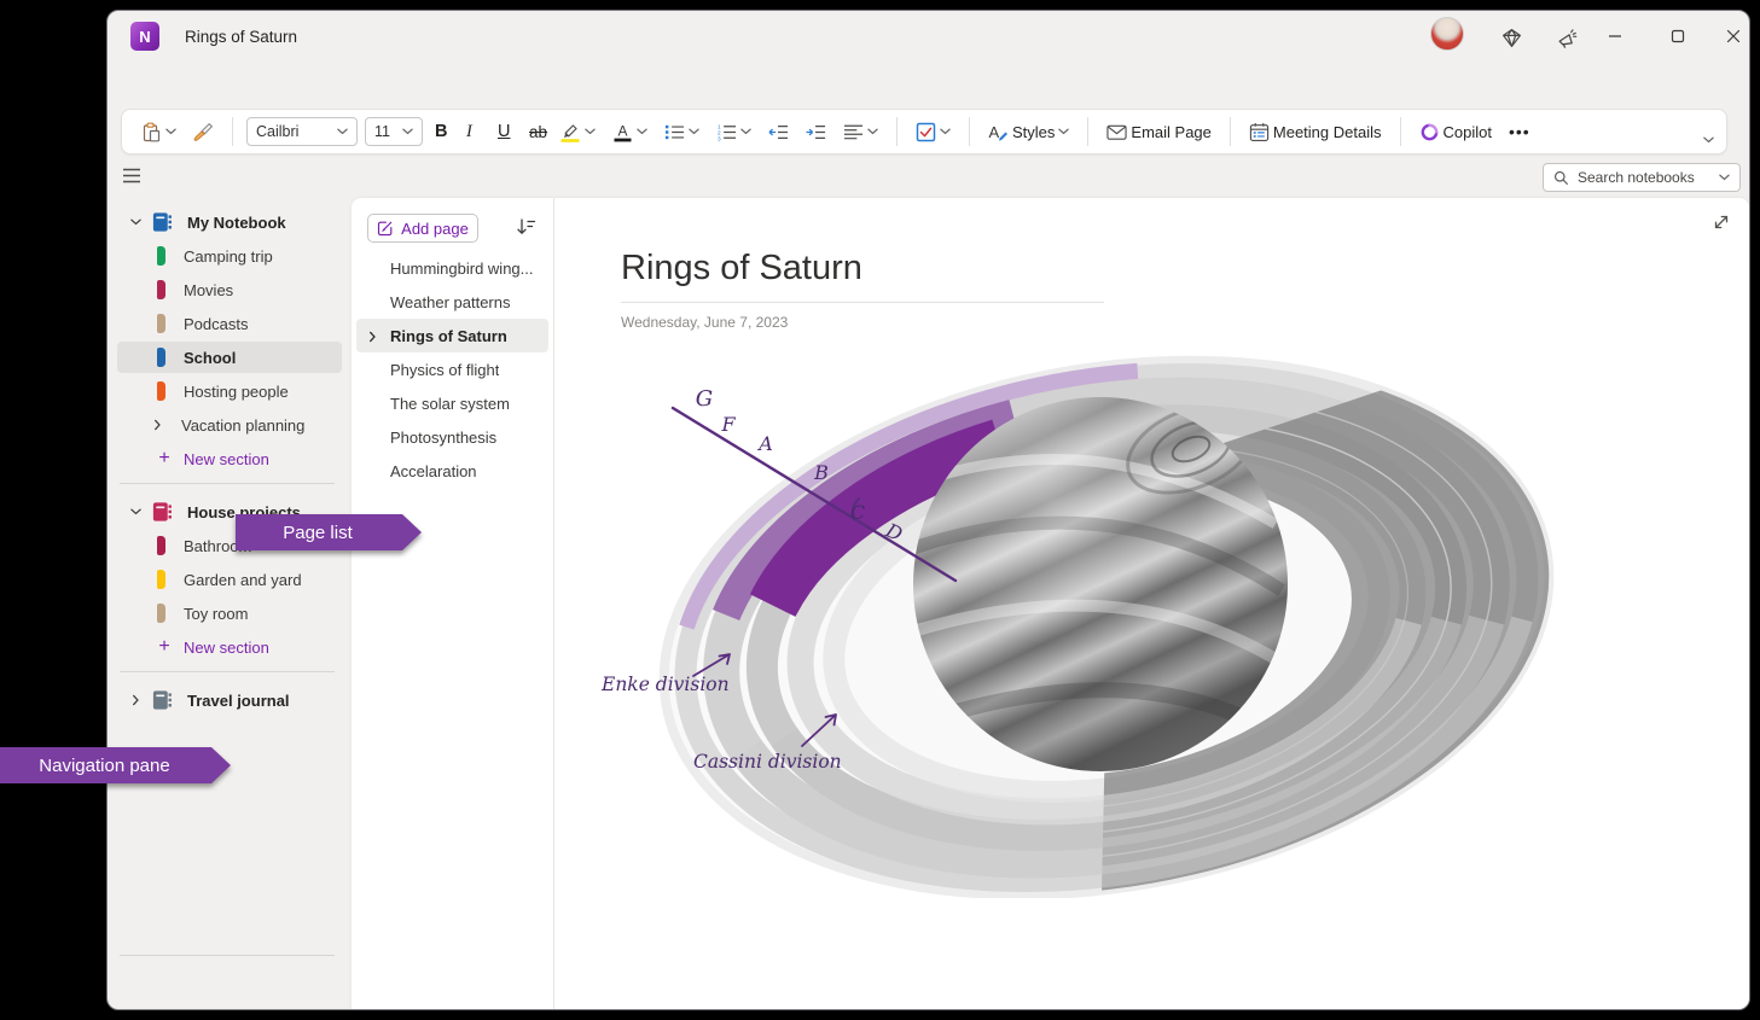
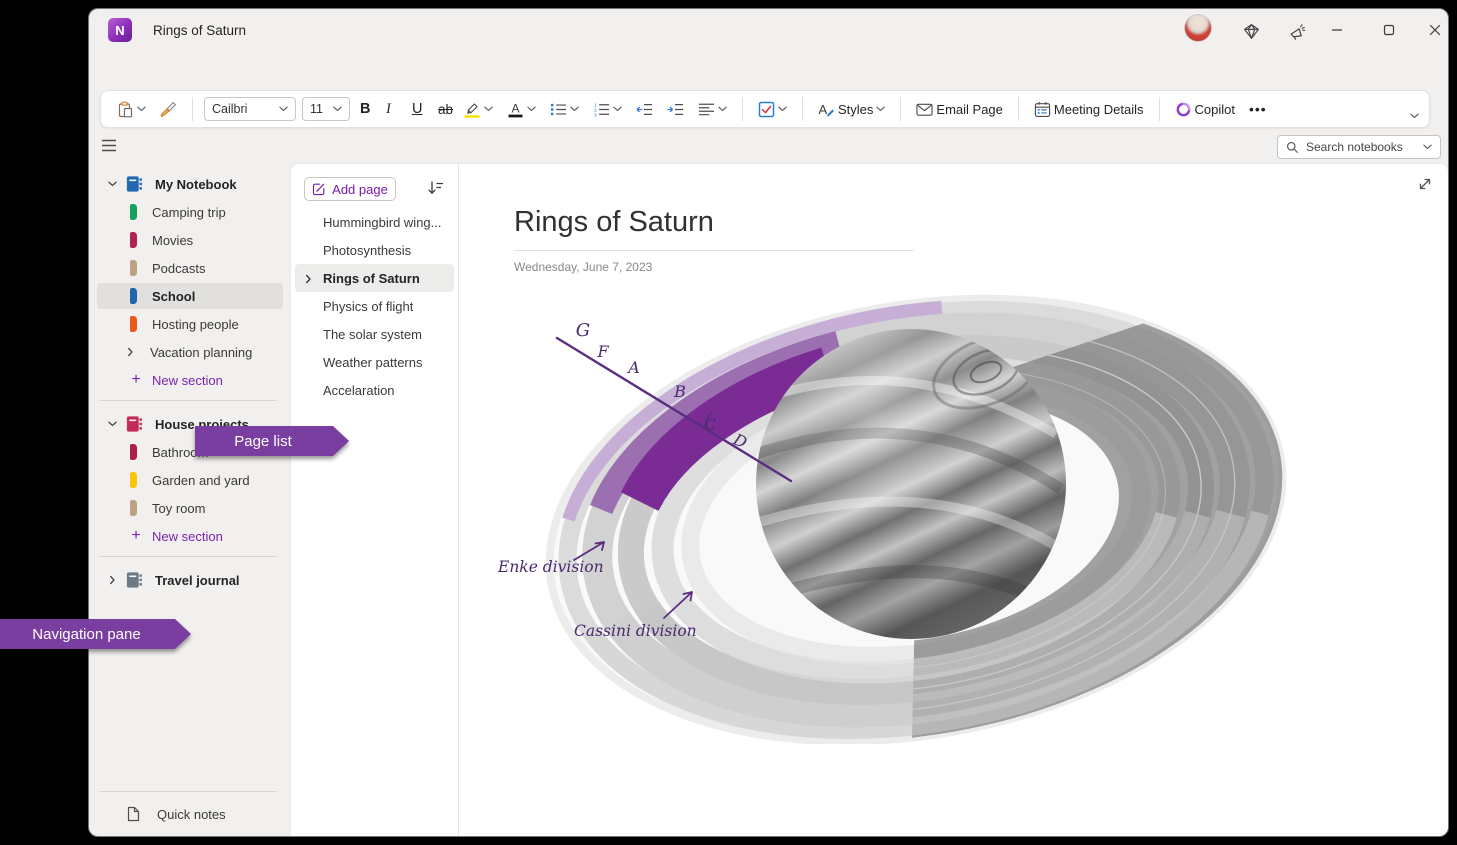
  N
  Rings of Saturn
  Cailbri
  11
  B
  I
  U
  ab
  A
  A
  Styles
  Email Page
  Meeting Details
  Copilot
  •••
  Search notebooks
  My Notebook
  Camping trip
  Movies
  Podcasts
  School
  Hosting people
  Vacation planning
  +
  New section
  House projects
  Bathroo
  Garden and yard
  Toy room
  +
  New section
  Travel journal
+ Quick notes
  Add page
  Hummingbird wing...
- Weather patterns
+ Photosynthesis
  Rings of Saturn
  Physics of flight
  The solar system
- Photosynthesis
+ Weather patterns
  Accelaration
  Rings of Saturn
  Wednesday, June 7, 2023
  G
  F
  A
  B
  C
  Enke division
  Cassini division
  Page list
  Navigation pane
